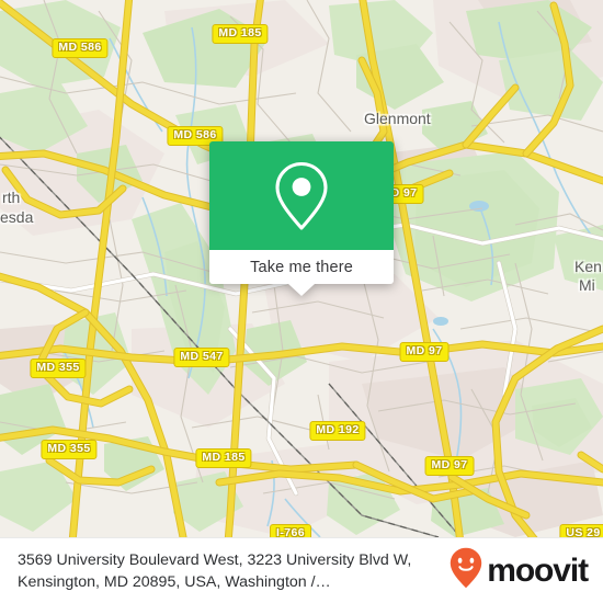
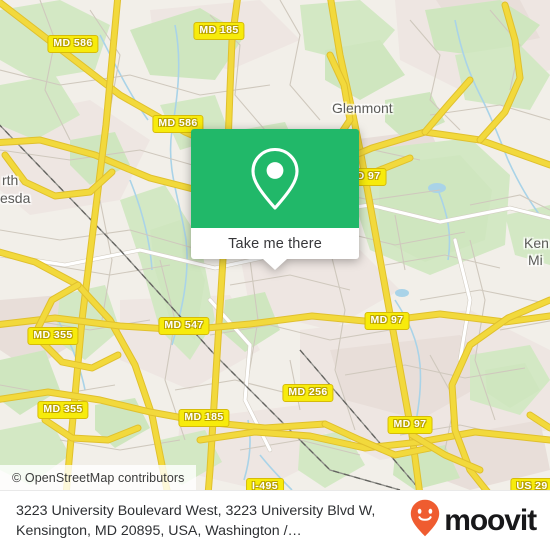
  MD 586
  MD 185
  MD 586
  D 97
  MD 355
  MD 547
  MD 97
  MD 355
  MD 185
- MD 192
+ MD 256
  MD 97
- I-766
+ I-495
  US 29
  Glenmont
  rth
  esda
  Ken
  Mi
  Take me there
+ © OpenStreetMap contributors
- 3569 University Boulevard West, 3223 University Blvd W, Kensington, MD 20895, USA, Washington /…
+ 3223 University Boulevard West, 3223 University Blvd W, Kensington, MD 20895, USA, Washington /…
  moovit
